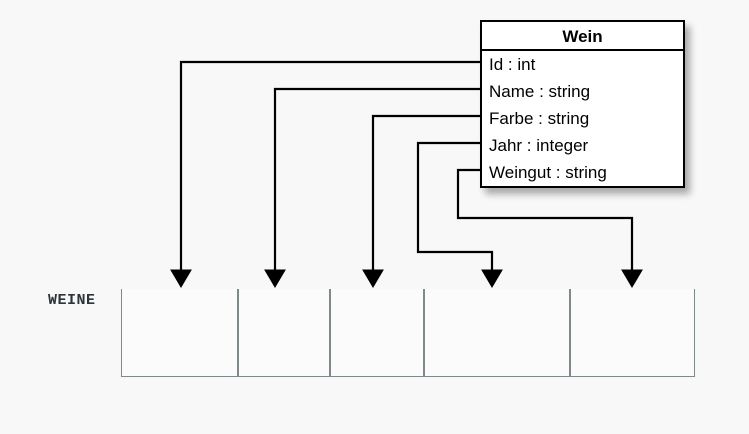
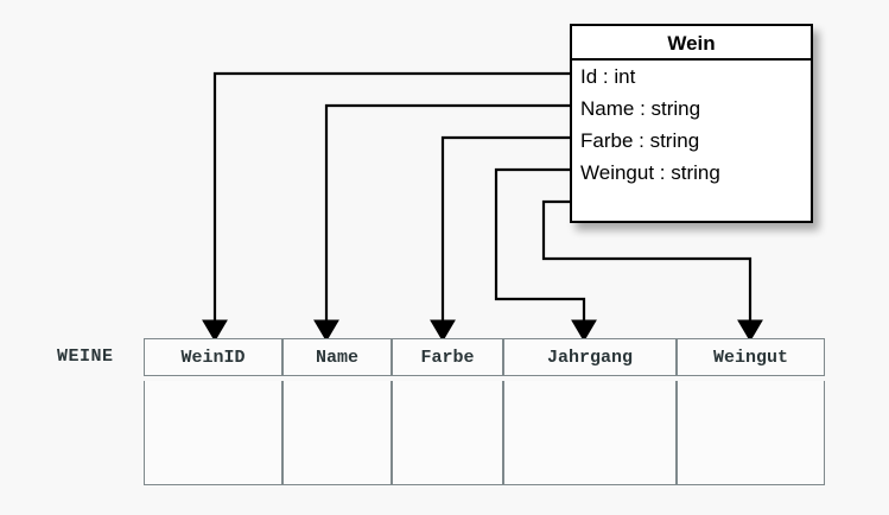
  Wein
  Id : int
  Name : string
  Farbe : string
- Jahr : integer
  Weingut : string
  WEINE
+ WeinID	Name	Farbe	Jahrgang	Weingut
